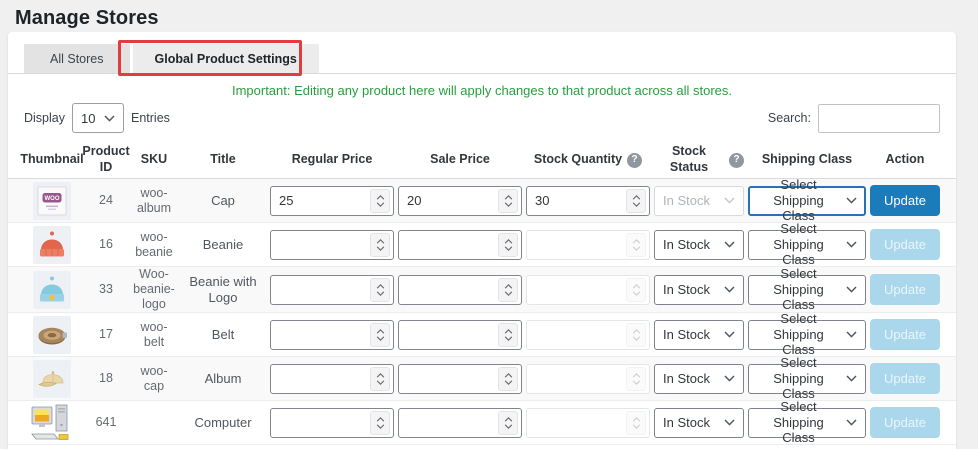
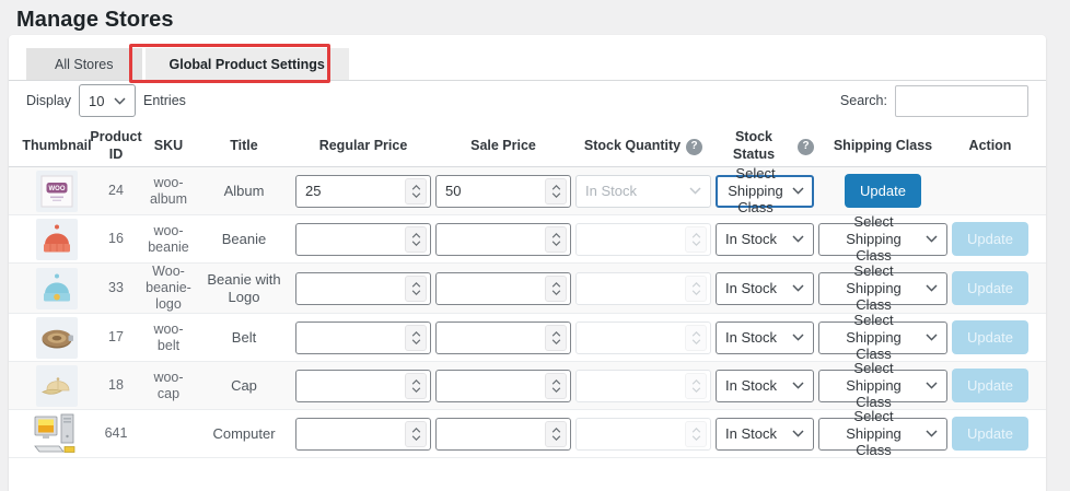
  Manage Stores
  All Stores
  Global Product Settings
- Important: Editing any product here will apply changes to that product across all stores.
  Display
  10
  Entries
  Search:
  Thumbnai
  Product ID
  SKU
  Title
  Regular Price
  Sale Price
  Stock Quantity
  ?
  Stock Status
  ?
  Shipping Class
  Action
  24
  woo-album
- Cap
+ Album
  25
- 20
- 30
+ 50
  In Stock
  Select Shipping Class
  Update
  16
  woo-beanie
  Beanie
  In Stock
  Select Shipping Class
  Update
  33
  Woo-beanie-logo
  Beanie with Logo
  In Stock
  Select Shipping Class
  Update
  17
  woo-belt
  Belt
  In Stock
  Select Shipping Class
  Update
  18
  woo-cap
- Album
+ Cap
  In Stock
  Select Shipping Class
  Update
  641
  Computer
  In Stock
  Select Shipping Class
  Update
